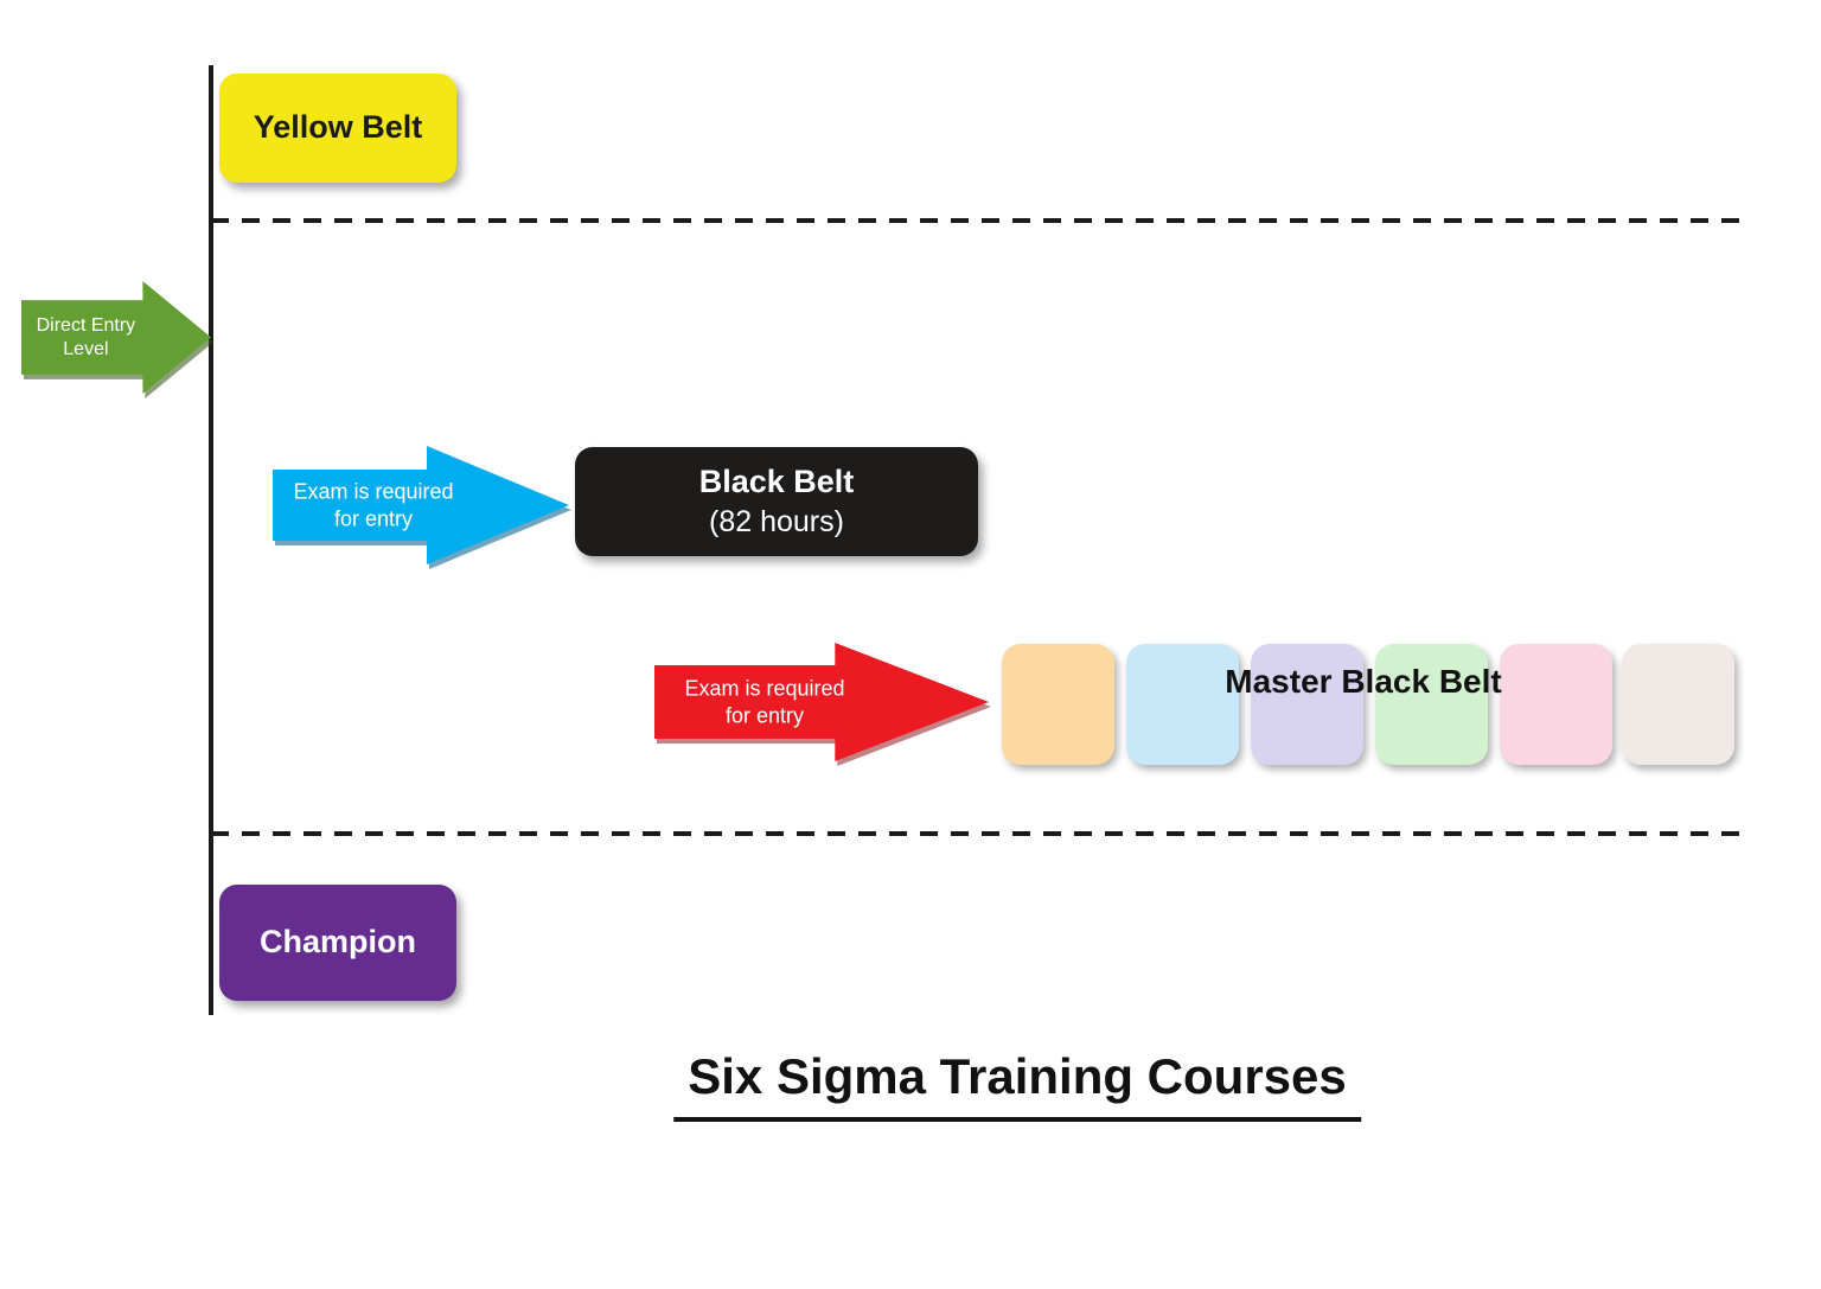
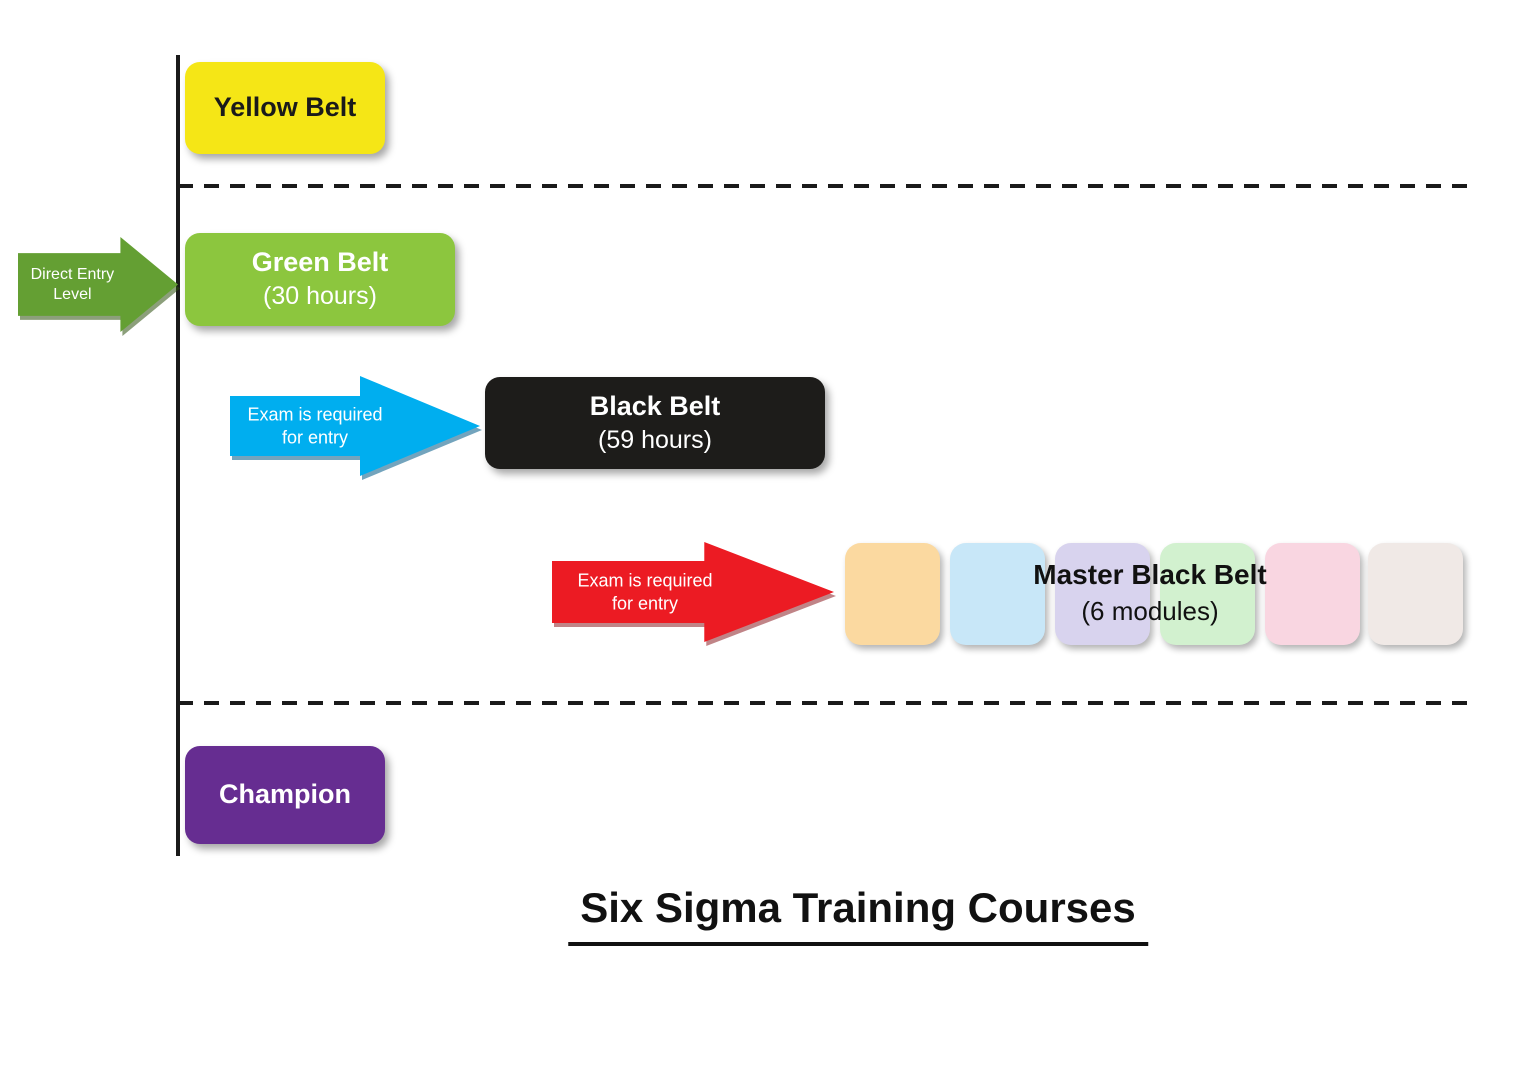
  Yellow Belt
  Direct Entry
  Level
+ Green Belt
+ (30 hours)
  Exam is required
  for entry
  Black Belt
- (82 hours)
+ (59 hours)
  Exam is required
  for entry
  Master Black Belt
+ (6 modules)
  Champion
  Six Sigma Training Courses
